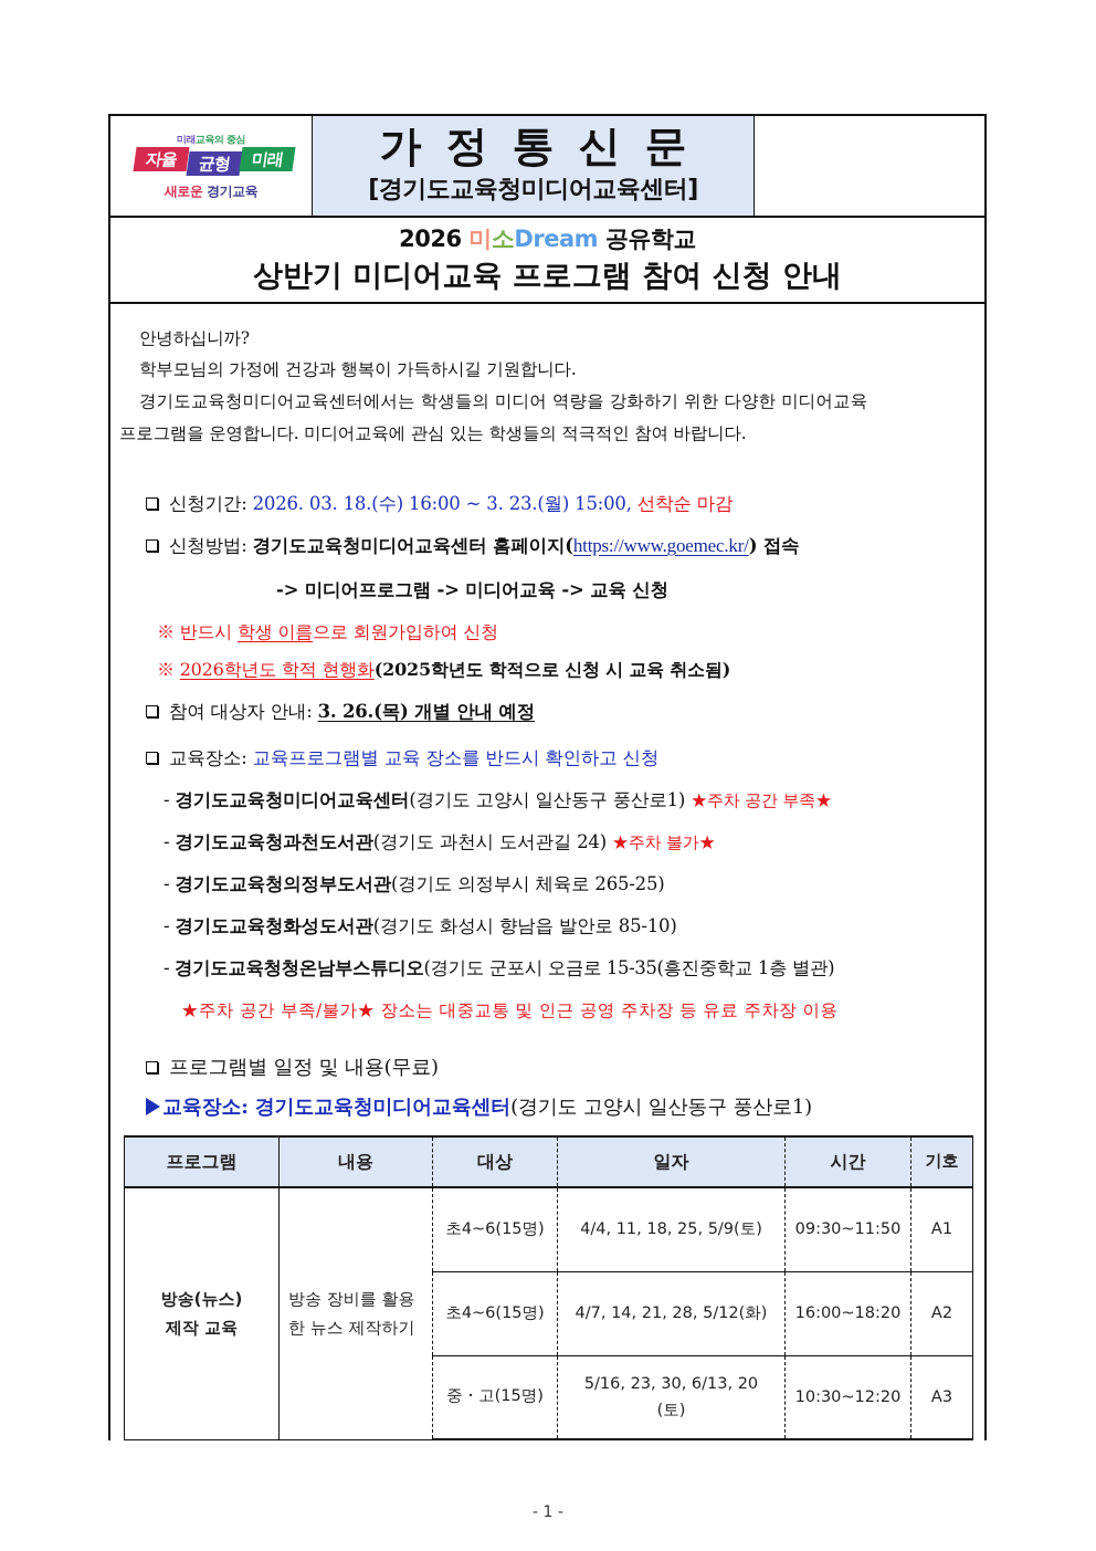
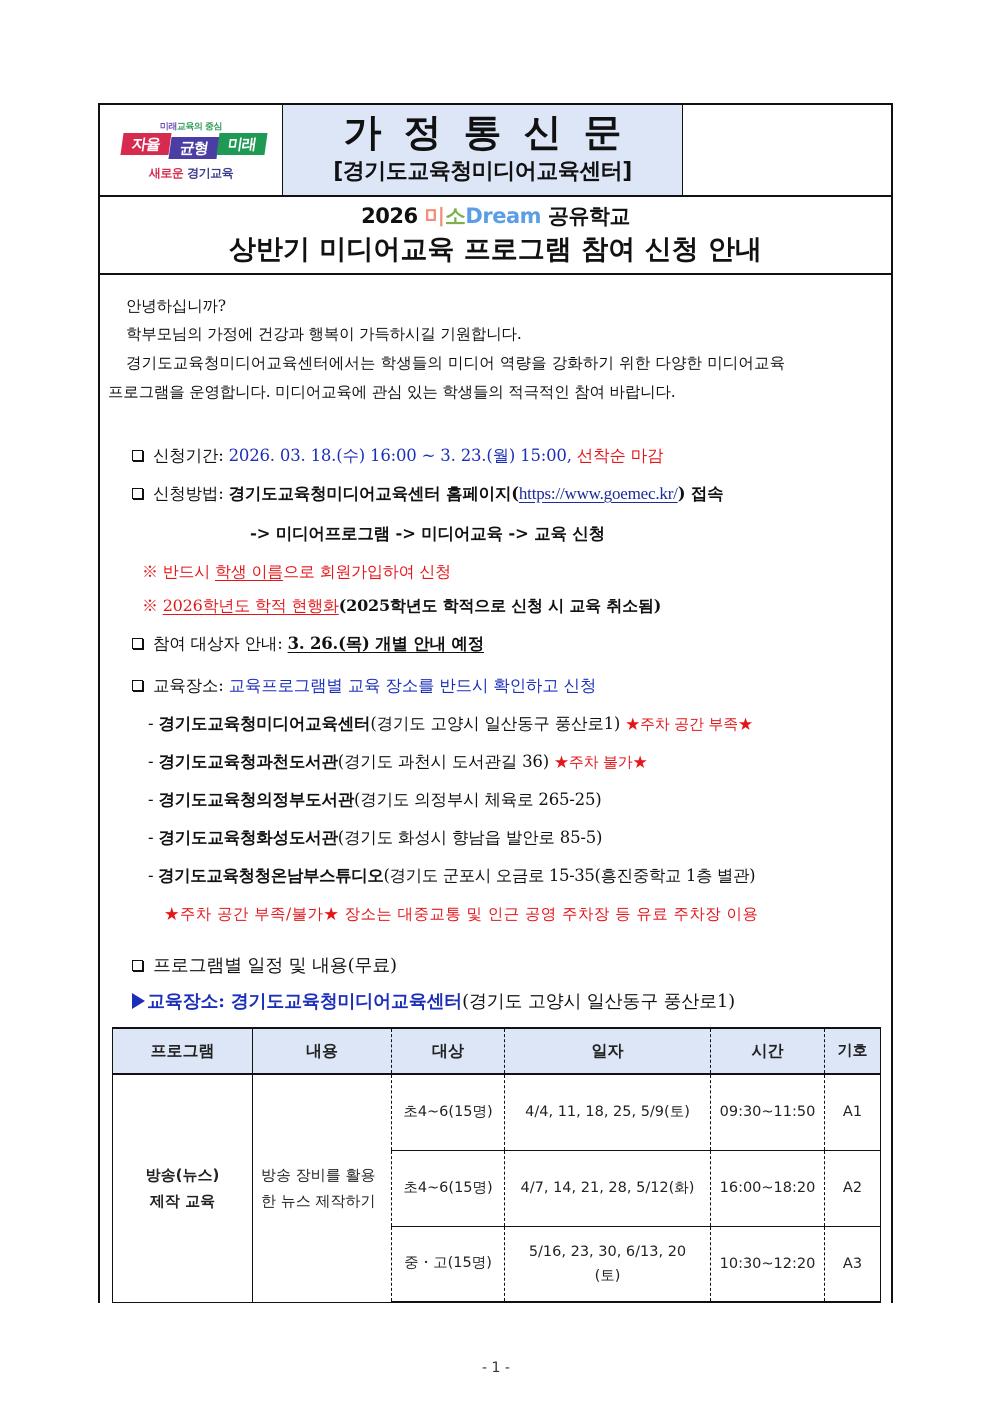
  미래교육의 중심
  새로운 경기교육
  가정통신문
  [경기도교육청미디어교육센터]
  2026 미소Dream 공유학교
  상반기 미디어교육 프로그램 참여 신청 안내
  안녕하십니까?
  학부모님의 가정에 건강과 행복이 가득하시길 기원합니다.
  경기도교육청미디어교육센터에서는 학생들의 미디어 역량을 강화하기 위한 다양한 미디어교육
  프로그램을 운영합니다. 미디어교육에 관심 있는 학생들의 적극적인 참여 바랍니다.
  신청기간: 2026. 03. 18.(수) 16:00 ~ 3. 23.(월) 15:00, 선착순 마감
  신청방법: 경기도교육청미디어교육센터 홈페이지(https://www.goemec.kr/) 접속
  -> 미디어프로그램 -> 미디어교육 -> 교육 신청
  ※ 반드시 학생 이름으로 회원가입하여 신청
  ※ 2026학년도 학적 현행화(2025학년도 학적으로 신청 시 교육 취소됨)
  참여 대상자 안내: 3. 26.(목) 개별 안내 예정
  교육장소: 교육프로그램별 교육 장소를 반드시 확인하고 신청
  - 경기도교육청미디어교육센터(경기도 고양시 일산동구 풍산로1) ★주차 공간 부족★
- - 경기도교육청과천도서관(경기도 과천시 도서관길 24) ★주차 불가★
+ - 경기도교육청과천도서관(경기도 과천시 도서관길 36) ★주차 불가★
  - 경기도교육청의정부도서관(경기도 의정부시 체육로 265-25)
- - 경기도교육청화성도서관(경기도 화성시 향남읍 발안로 85-10)
+ - 경기도교육청화성도서관(경기도 화성시 향남읍 발안로 85-5)
  - 경기도교육청청온남부스튜디오(경기도 군포시 오금로 15-35(흥진중학교 1층 별관)
  ★주차 공간 부족/불가★ 장소는 대중교통 및 인근 공영 주차장 등 유료 주차장 이용
  프로그램별 일정 및 내용(무료)
  교육장소: 경기도교육청미디어교육센터(경기도 고양시 일산동구 풍산로1)
  프로그램	내용	대상	일자	시간	기호
  방송(뉴스) 제작 교육	방송 장비를 활용 한 뉴스 제작하기	초4~6(15명)	4/4, 11, 18, 25, 5/9(토)	09:30~11:50	A1
  초4~6(15명)	4/7, 14, 21, 28, 5/12(화)	16:00~18:20	A2
  중・고(15명)	5/16, 23, 30, 6/13, 20 (토)	10:30~12:20	A3
  - 1 -
